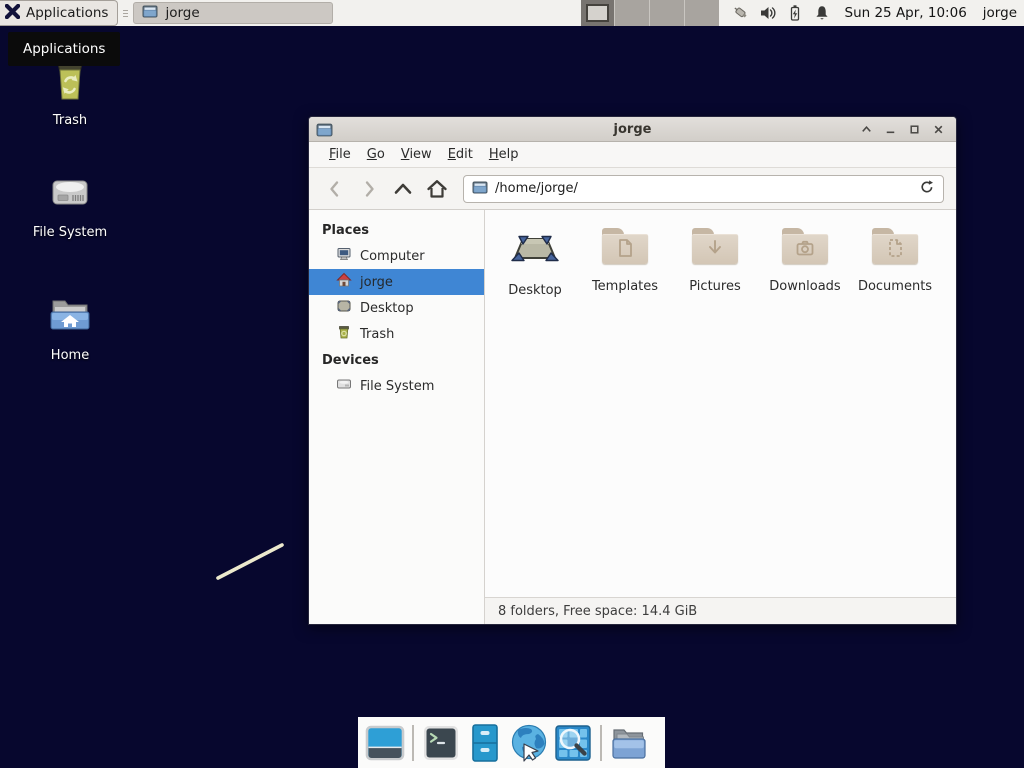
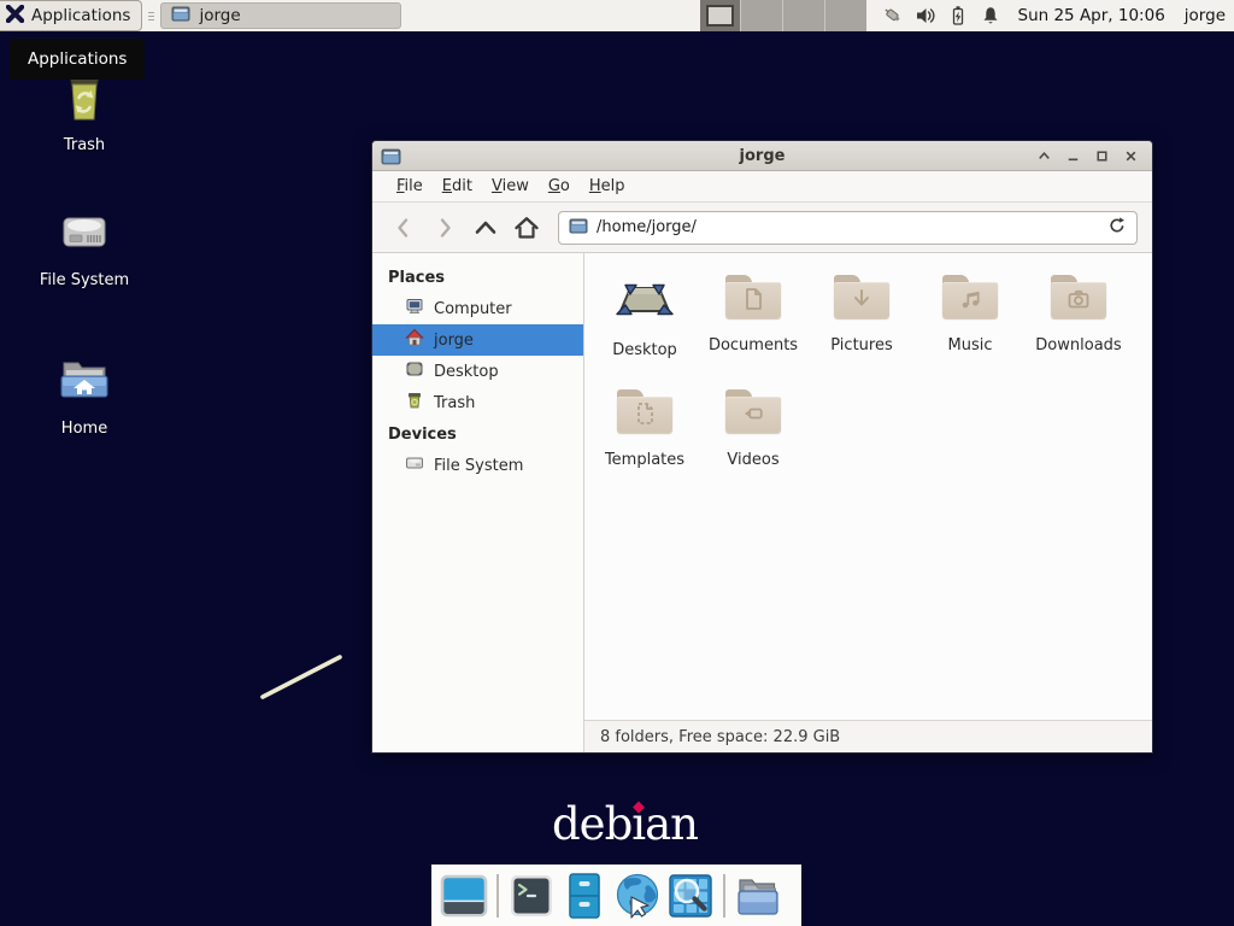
  Applications
  jorge
  Sun 25 Apr, 10:06
  jorge
  Applications
  Trash
  File System
  Home
  jorge
  File
- Go
+ Edit
  View
- Edit
+ Go
  Help
  /home/jorge/
  Places
  Computer
  jorge
  Desktop
  Trash
  Devices
  File System
  Desktop
- Templates
+ Documents
  Pictures
+ Music
  Downloads
- Documents
+ Templates
+ Videos
- 8 folders, Free space: 14.4 GiB
+ 8 folders, Free space: 22.9 GiB
+ deb
+ ı
+ an
